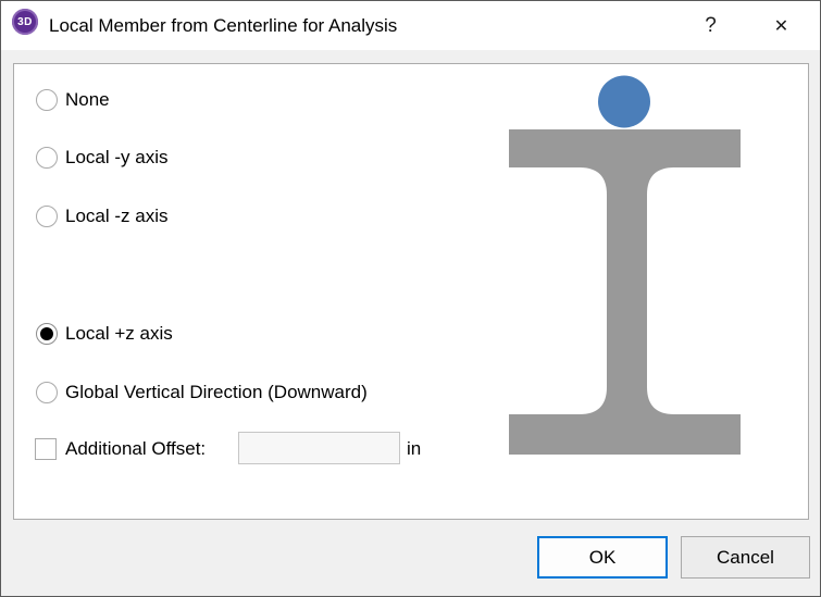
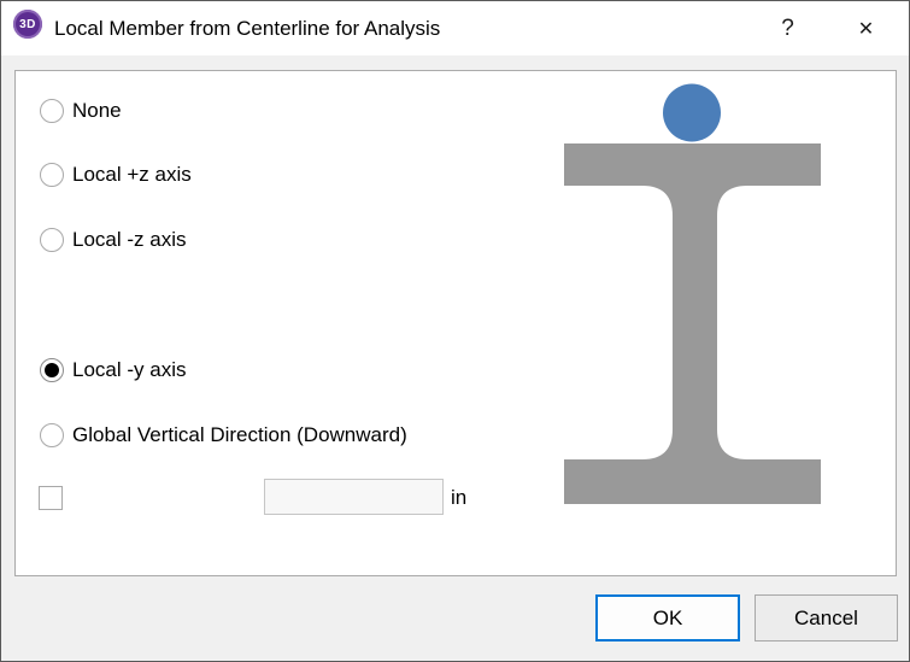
  3D
  Local Member from Centerline for Analysis
  ?
  ✕
  None
- Local -y axis
+ Local +z axis
  Local -z axis
- Local +z axis
+ Local -y axis
  Global Vertical Direction (Downward)
- Additional Offset:
  in
  OK
  Cancel
